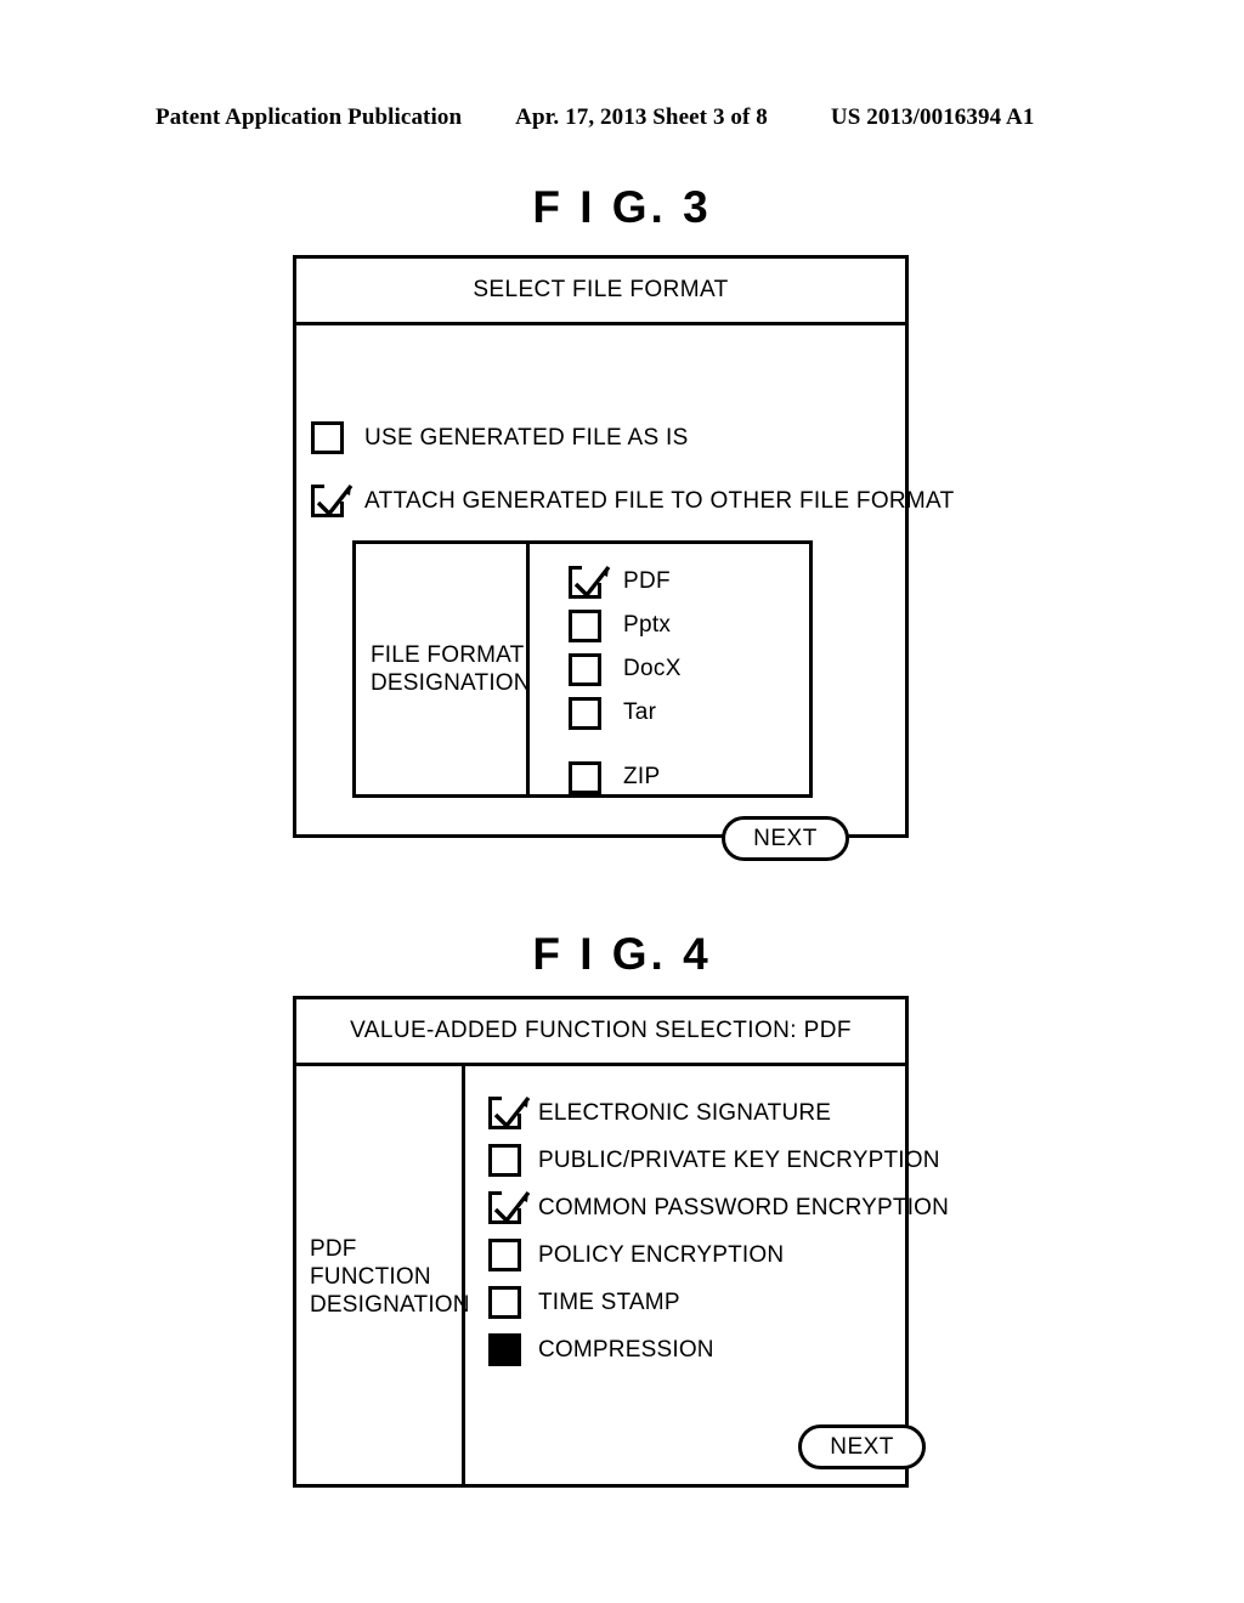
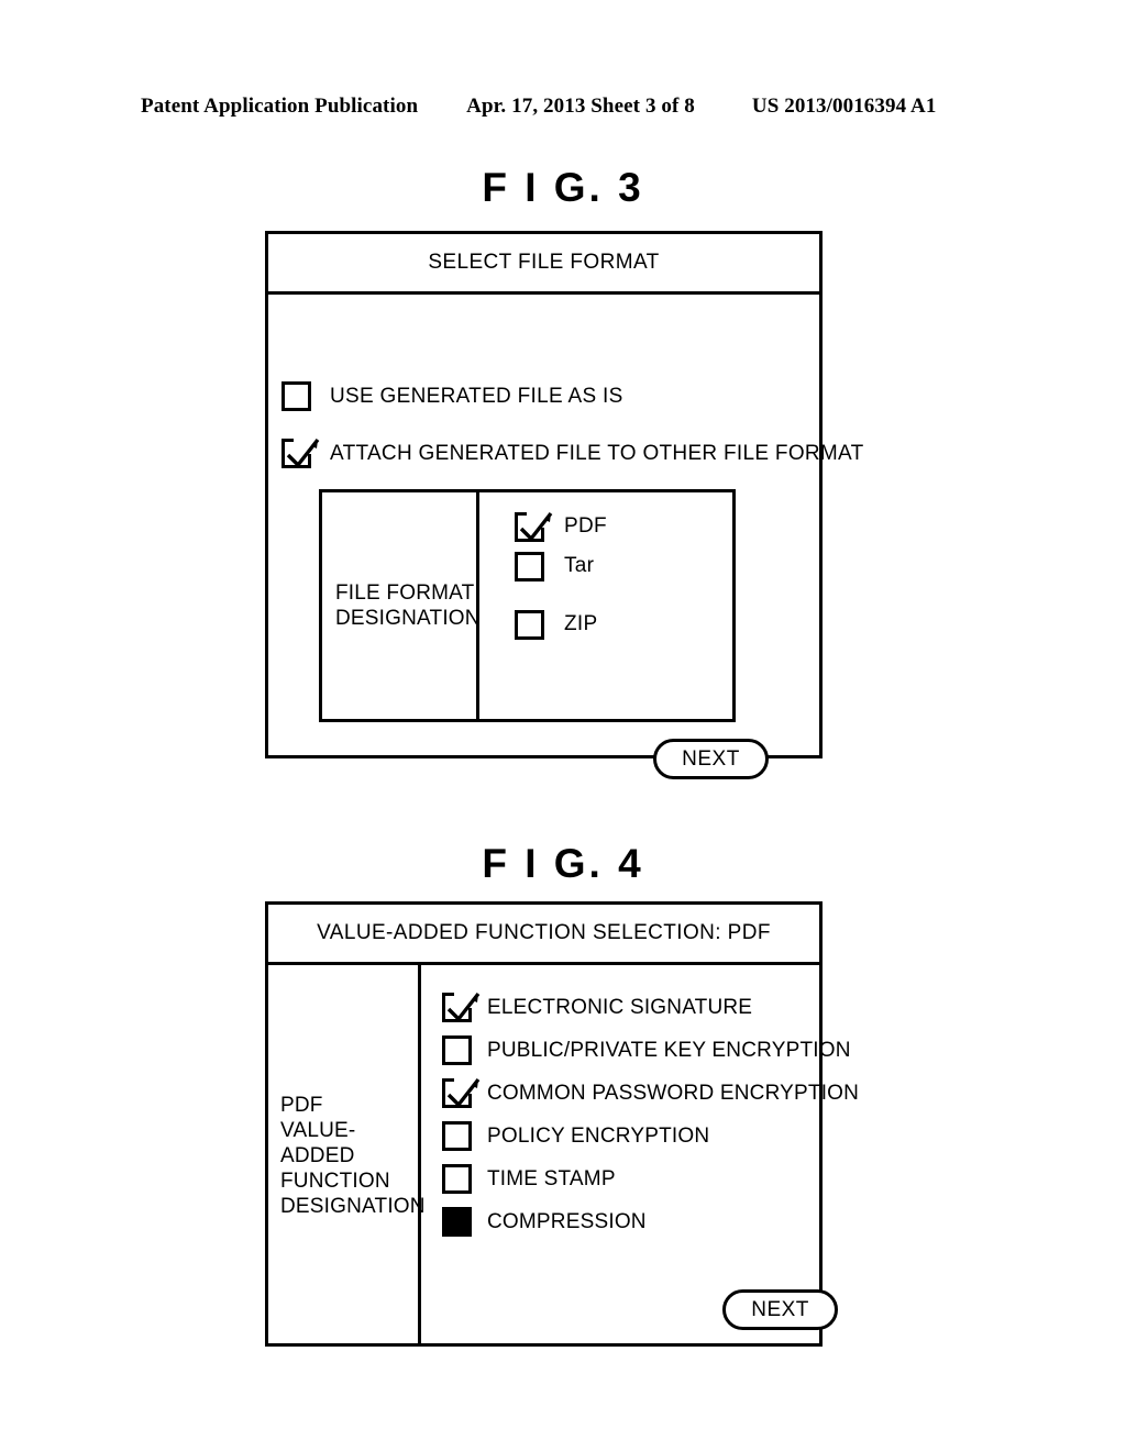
  Patent Application Publication
  Apr. 17, 2013 Sheet 3 of 8
  US 2013/0016394 A1
  F I G. 3
  SELECT FILE FORMAT
  USE GENERATED FILE AS IS
  ATTACH GENERATED FILE TO OTHER FILE FORMAT
  FILE FORMAT
  DESIGNATION
  PDF
- Pptx
- DocX
  Tar
  ZIP
  NEXT
  F I G. 4
  VALUE-ADDED FUNCTION SELECTION: PDF
  PDF
+ VALUE-ADDED
  FUNCTION
  DESIGNATION
  ELECTRONIC SIGNATURE
  PUBLIC/PRIVATE KEY ENCRYPTION
  COMMON PASSWORD ENCRYPTION
  POLICY ENCRYPTION
  TIME STAMP
  COMPRESSION
  NEXT
